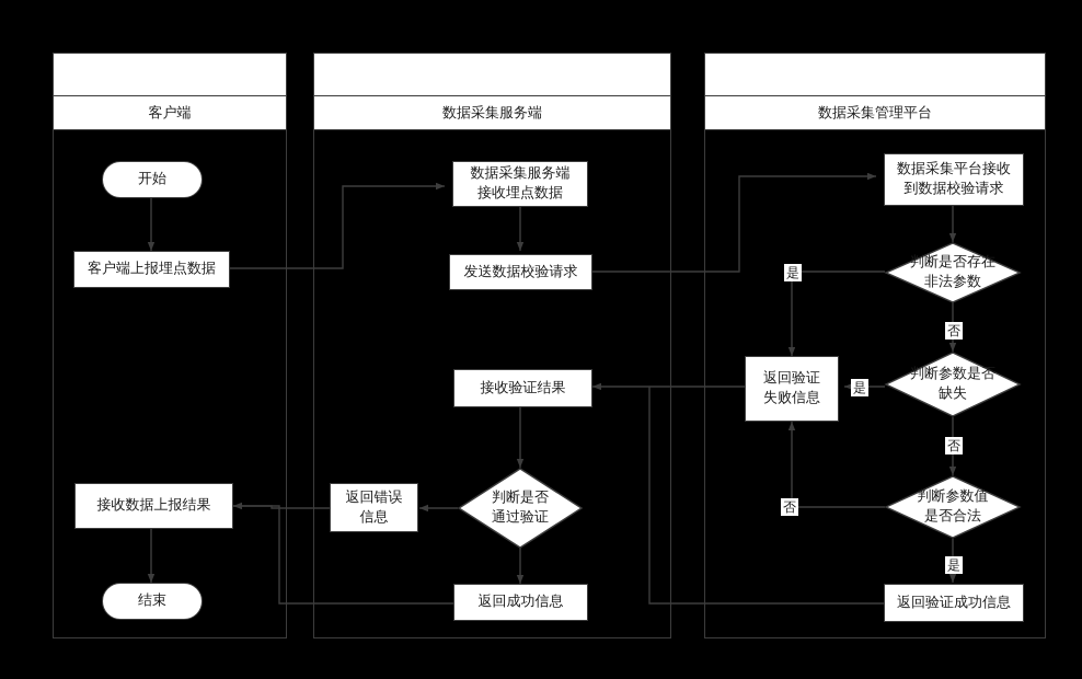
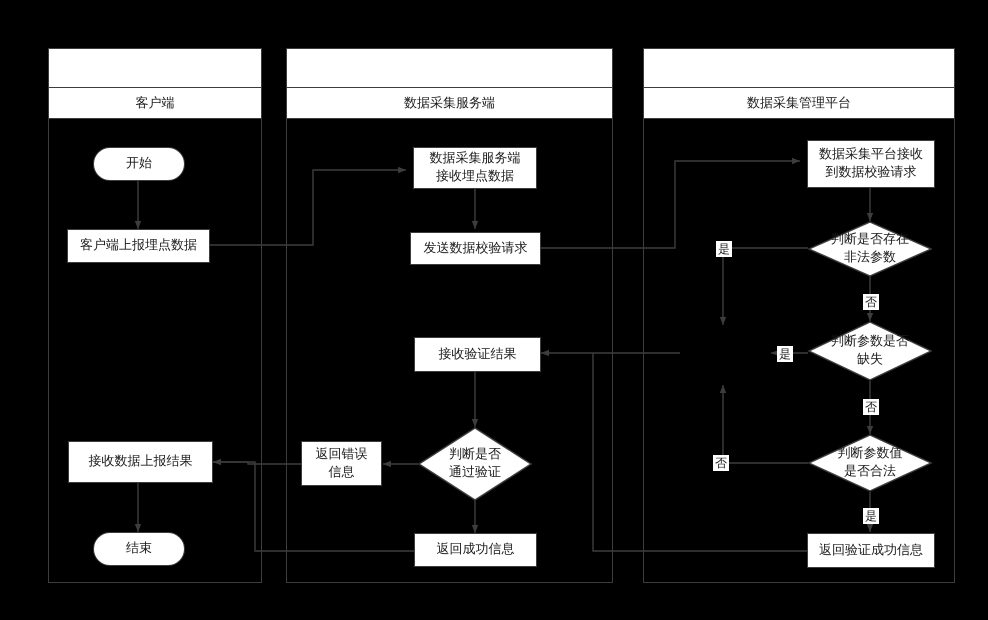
  客户端
  数据采集服务端
  数据采集管理平台
  开始
  客户端上报埋点数据
  接收数据上报结果
  结束
  数据采集服务端
  接收埋点数据
  发送数据校验请求
  接收验证结果
  判断是否
  通过验证
  返回错误
  信息
  返回成功信息
  数据采集平台接收
  到数据校验请求
  判断是否存在
  非法参数
  判断参数是否
  缺失
  判断参数值
  是否合法
- 返回验证
- 失败信息
  返回验证成功信息
  是
  否
  是
  否
  否
  是
